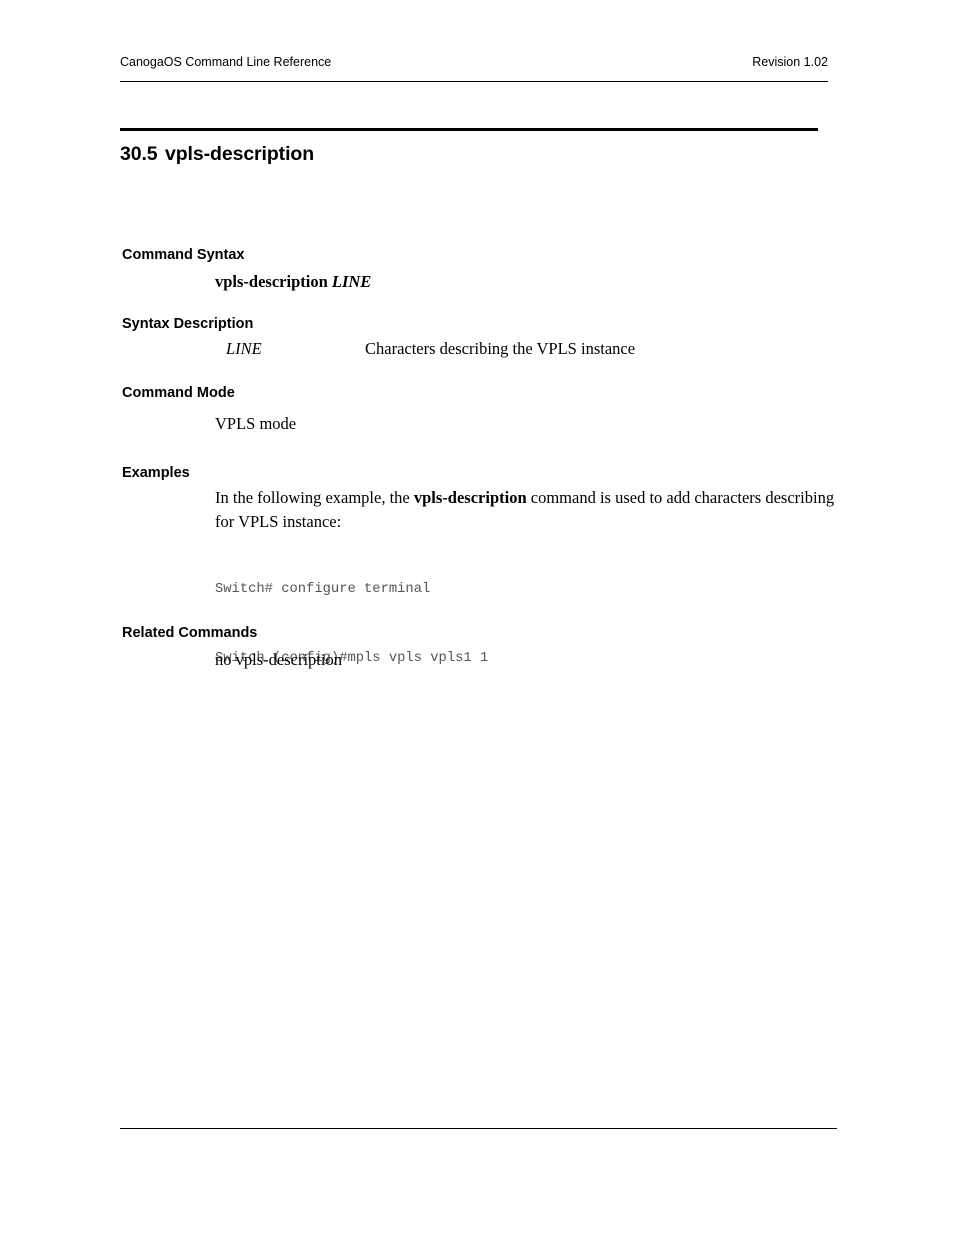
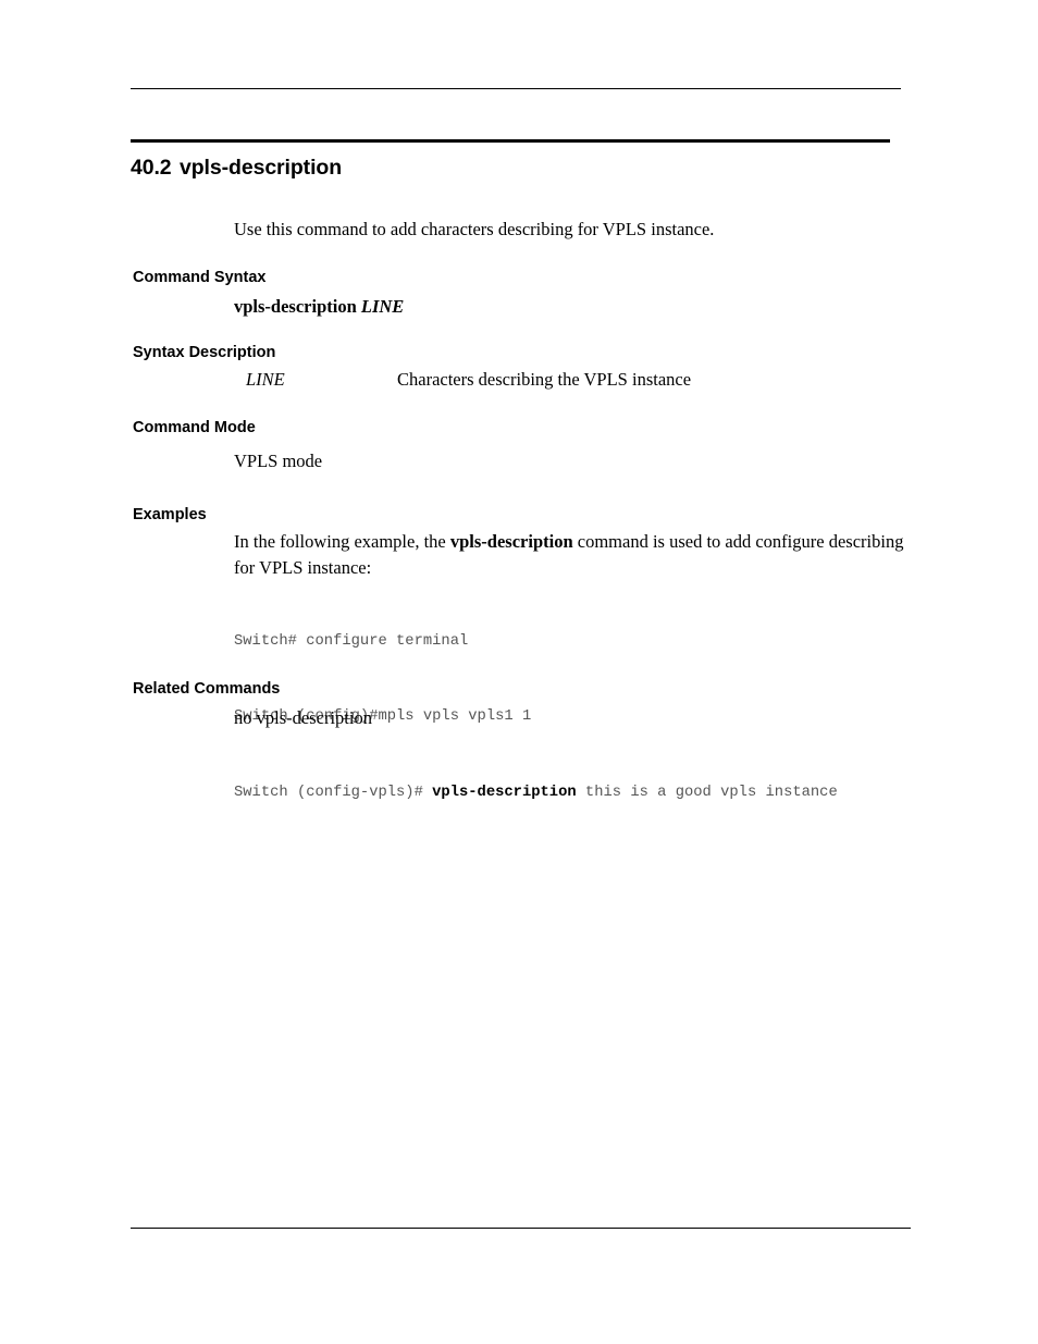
- CanogaOS Command Line Reference
- Revision 1.02
- 30.5 vpls-description
+ 40.2 vpls-description
+ Use this command to add characters describing for VPLS instance.
  Command Syntax
  vpls-description LINE
  Syntax Description
  LINE
  Characters describing the VPLS instance
  Command Mode
  VPLS mode
  Examples
- In the following example, the vpls-description command is used to add characters describing for VPLS instance:
+ In the following example, the vpls-description command is used to add configure describing for VPLS instance:
  Switch# configure terminal
  Switch (config)#mpls vpls vpls1 1
+ Switch (config-vpls)# vpls-description this is a good vpls instance
  Related Commands
  no vpls-description
